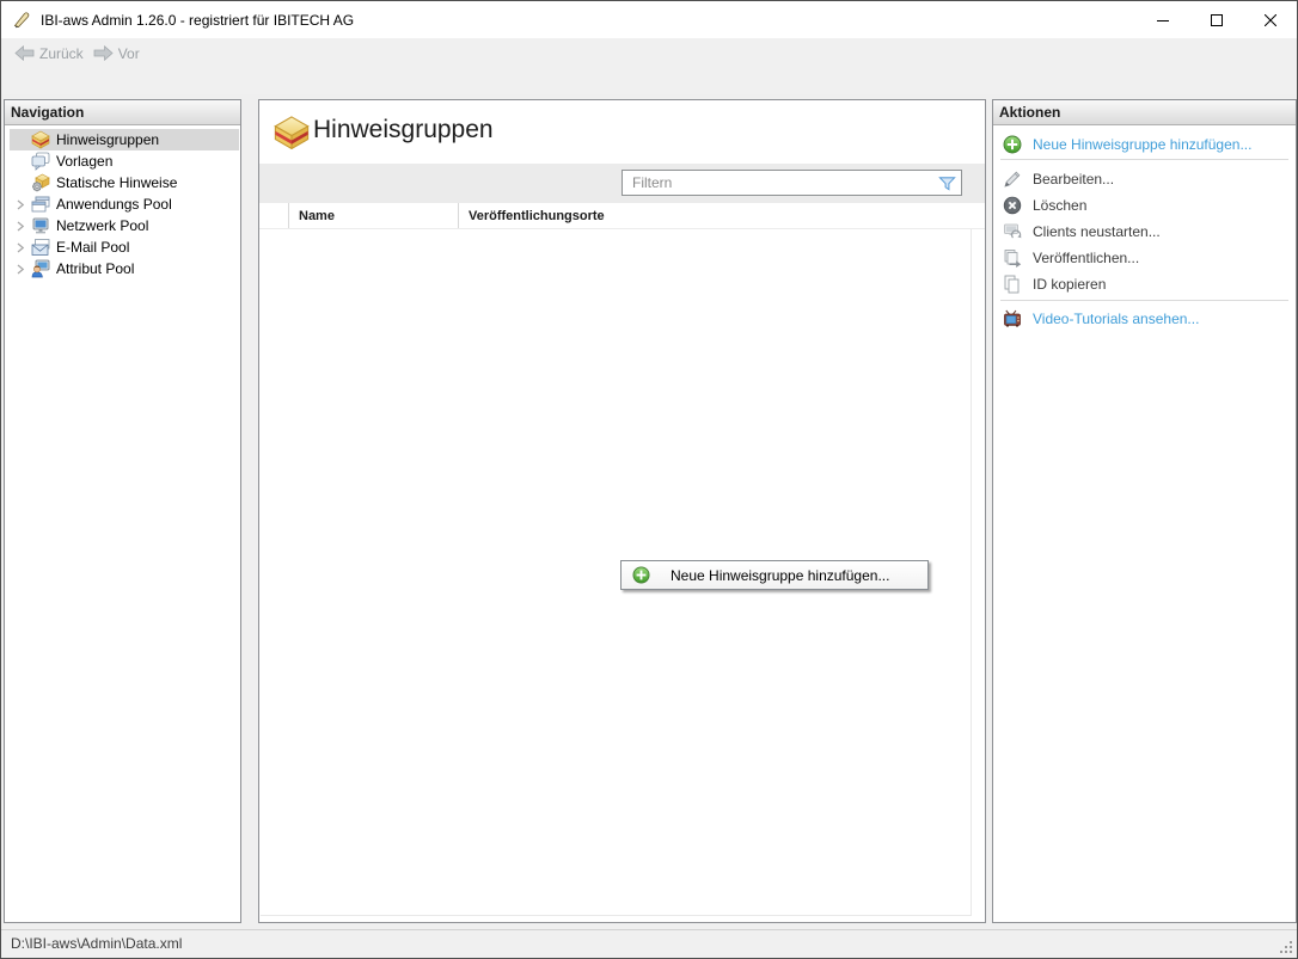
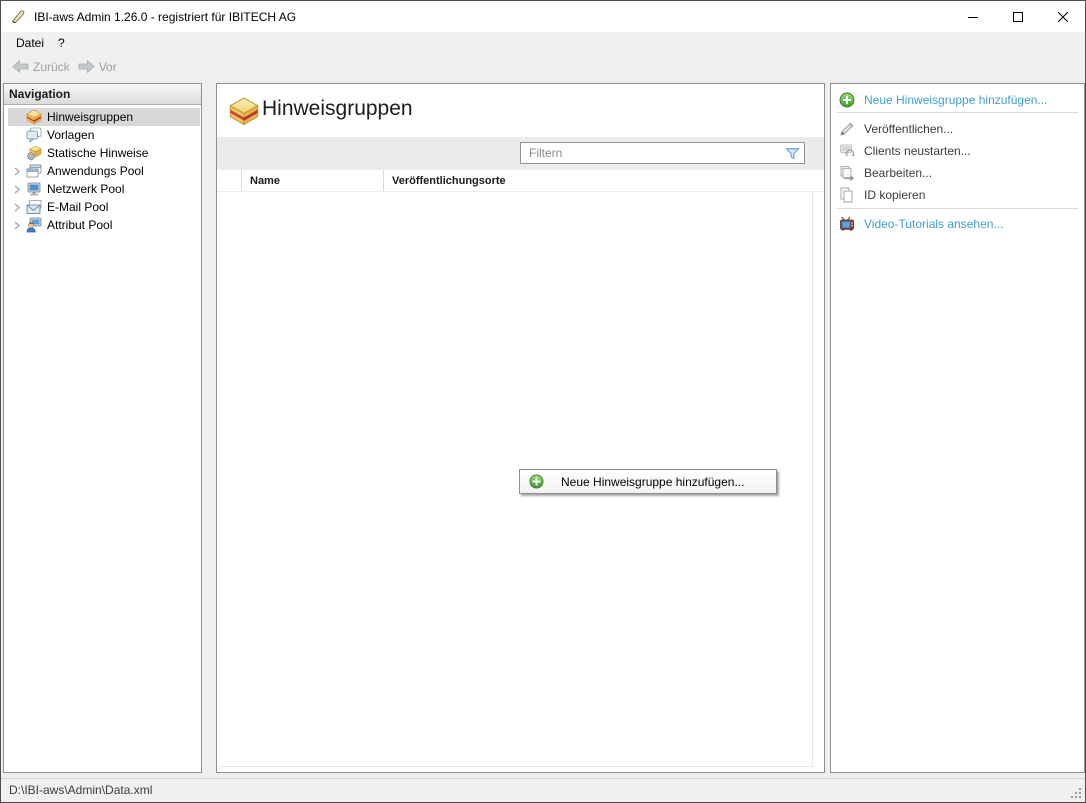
  IBI-aws Admin 1.26.0 - registriert für IBITECH AG
+ Datei
+ ?
  Zurück
  Vor
  Navigation
  Hinweisgruppen
  Vorlagen
  Statische Hinweise
  Anwendungs Pool
  Netzwerk Pool
  E-Mail Pool
  Attribut Pool
  Hinweisgruppen
  Filtern
  Name
  Veröffentlichungsorte
  Neue Hinweisgruppe hinzufügen...
- Aktionen
  Neue Hinweisgruppe hinzufügen...
- Bearbeiten...
+ Veröffentlichen...
- Löschen
  Clients neustarten...
- Veröffentlichen...
+ Bearbeiten...
  ID kopieren
  Video-Tutorials ansehen...
  D:\IBI-aws\Admin\Data.xml
